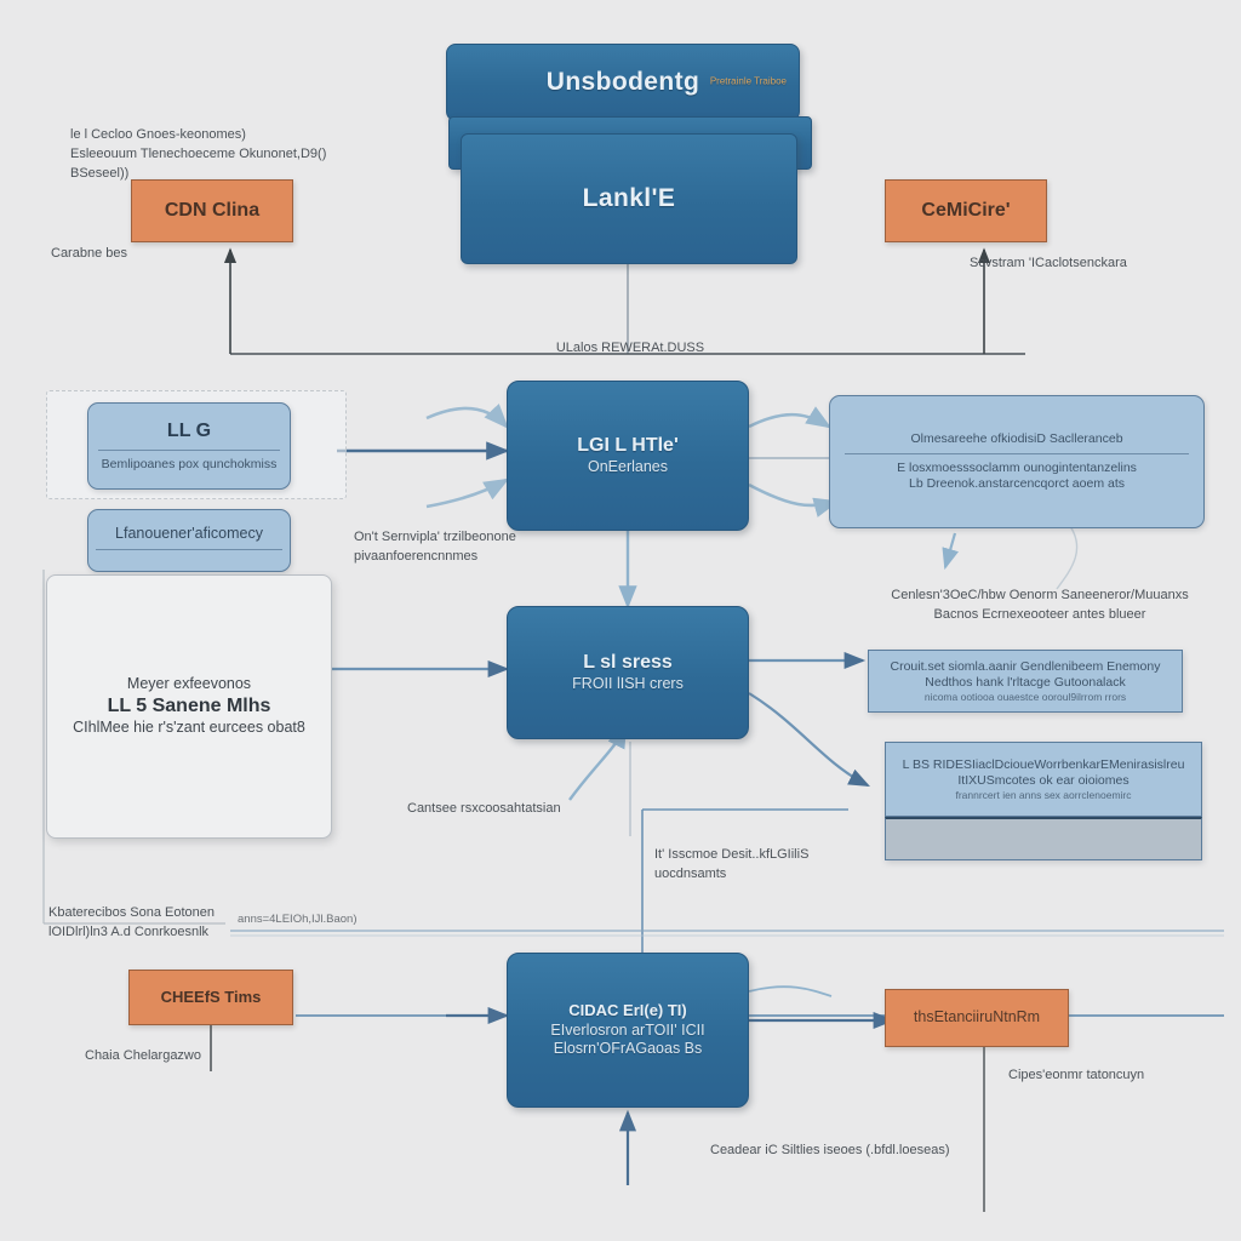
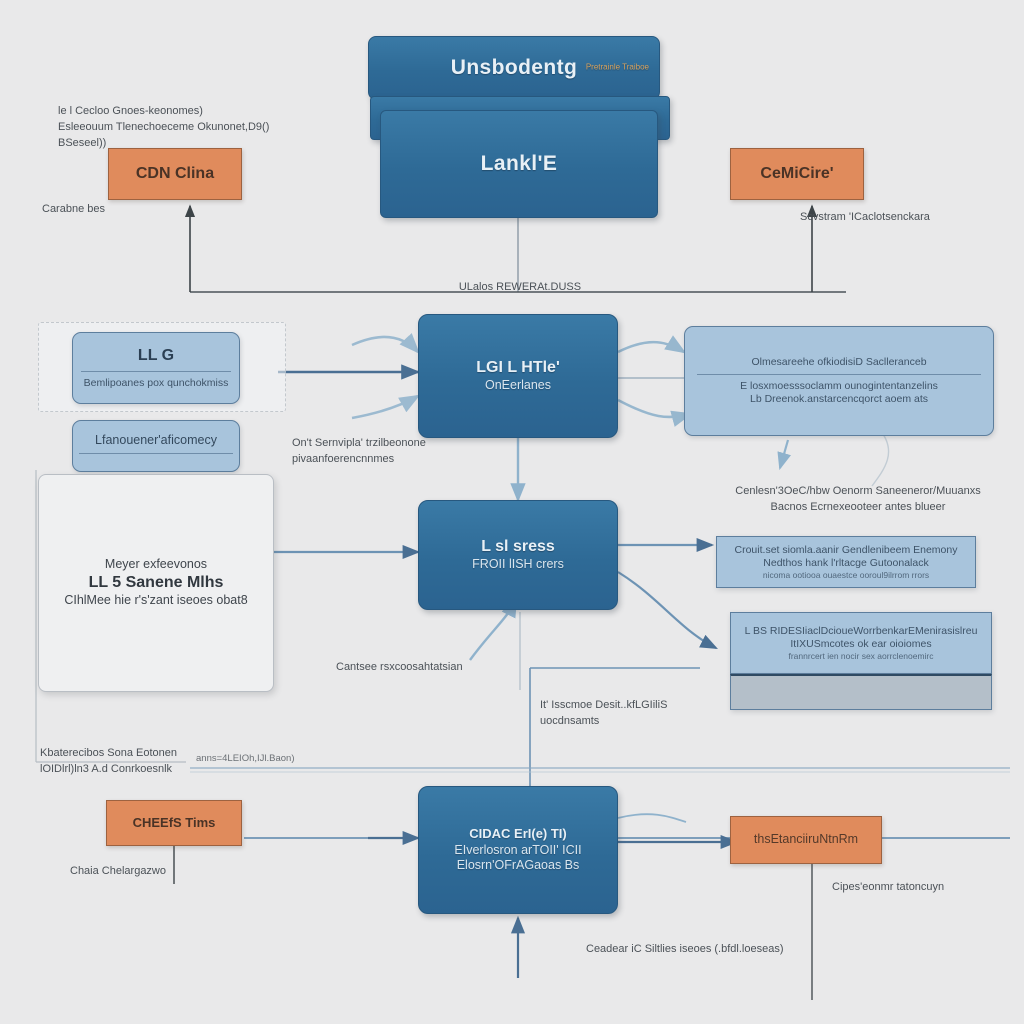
  Unsbodentg
  Pretrainle Traiboe
  Lankl'E
  CDN Clina
  CeMiCire'
  LGI L HTle'
  OnEerlanes
  L sl sress
  FROII lISH crers
  CIDAC ErI(e) TI)
  EIverlosron arTOII' ICII
  Elosrn'OFrAGaoas Bs
  LL G
  Bemlipoanes pox qunchokmiss
  Lfanouener'aficomecy
  Meyer exfeevonos
  LL 5 Sanene Mlhs
- CIhlMee hie r's'zant eurcees obat8
+ CIhlMee hie r's'zant iseoes obat8
  Olmesareehe ofkiodisiD Saclleranceb
  E losxmoesssoclamm ounogintentanzelins
  Lb Dreenok.anstarcencqorct aoem ats
  Crouit.set siomla.aanir Gendlenibeem Enemony
  Nedthos hank l'rltacge Gutoonalack
  nicoma ootiooa ouaestce ooroul9ilrrom rrors
  L BS RIDESIiaclDcioueWorrbenkarEMenirasislreu
  ItIXUSmcotes ok ear oioiomes
- frannrcert ien anns sex aorrclenoemirc
+ frannrcert ien nocir sex aorrclenoemirc
  CHEEfS Tims
  thsEtanciiruNtnRm
  le l Cecloo Gnoes-keonomes)
  Esleeouum Tlenechoeceme Okunonet,D9() BSeseel))
  Carabne bes
  Scvstram 'ICaclotsenckara
  ULalos REWERAt.DUSS
  On't Sernvipla' trzilbeonone
  pivaanfoerencnnmes
  Cenlesn'3OeC/hbw Oenorm Saneeneror/Muuanxs
  Bacnos Ecrnexeooteer antes blueer
  Cantsee rsxcoosahtatsian
  It' Isscmoe Desit..kfLGIiliS
  uocdnsamts
  Kbaterecibos Sona Eotonen
  lOIDlrl)ln3 A.d Conrkoesnlk
  anns=4LEIOh,IJl.Baon)
  Chaia Chelargazwo
  Cipes'eonmr tatoncuyn
  Ceadear iC Siltlies iseoes (.bfdl.loeseas)
